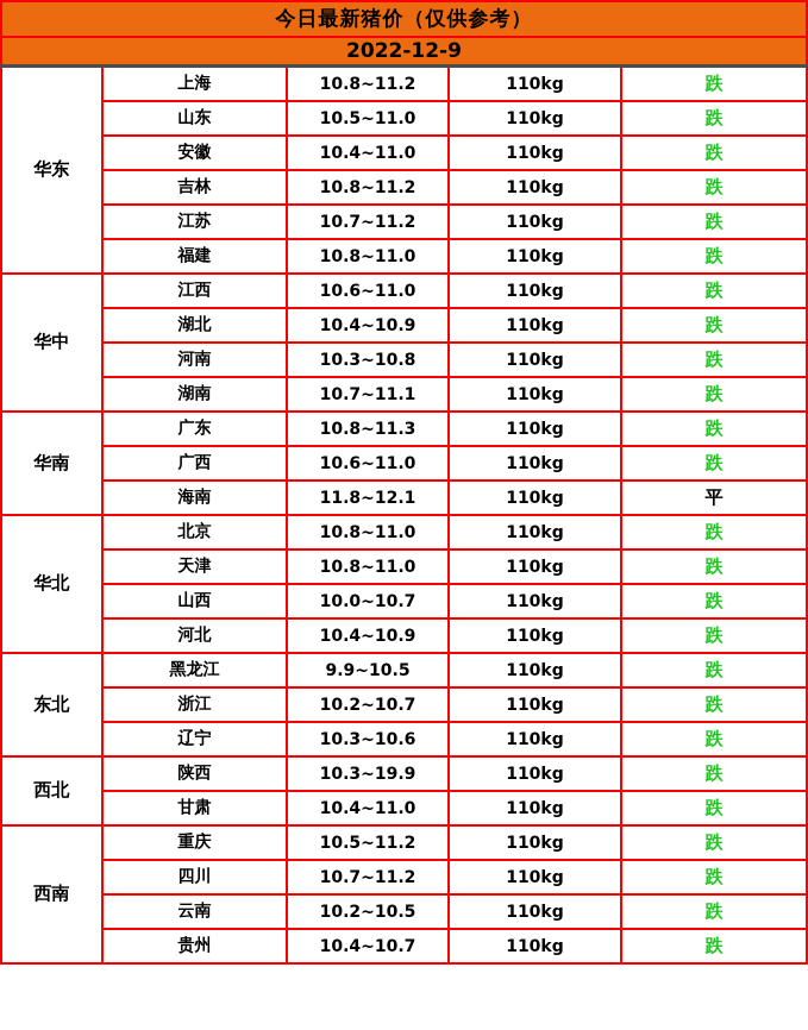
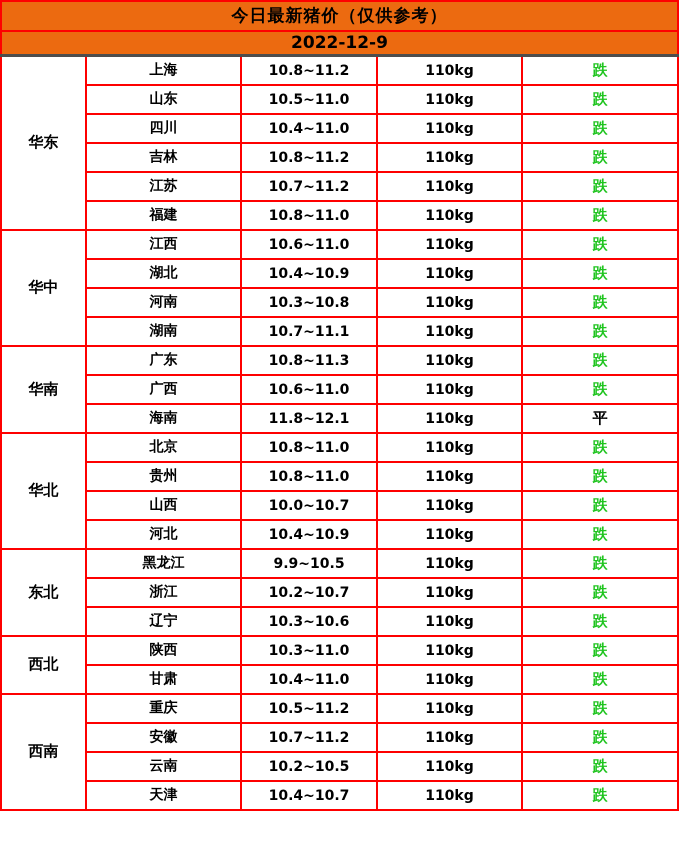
  今日最新猪价（仅供参考）
  2022-12-9
  华东	上海	10.8~11.2	110kg	跌
  山东	10.5~11.0	110kg	跌
- 安徽	10.4~11.0	110kg	跌
+ 四川	10.4~11.0	110kg	跌
  吉林	10.8~11.2	110kg	跌
  江苏	10.7~11.2	110kg	跌
  福建	10.8~11.0	110kg	跌
  华中	江西	10.6~11.0	110kg	跌
  湖北	10.4~10.9	110kg	跌
  河南	10.3~10.8	110kg	跌
  湖南	10.7~11.1	110kg	跌
  华南	广东	10.8~11.3	110kg	跌
  广西	10.6~11.0	110kg	跌
  海南	11.8~12.1	110kg	平
  华北	北京	10.8~11.0	110kg	跌
- 天津	10.8~11.0	110kg	跌
+ 贵州	10.8~11.0	110kg	跌
  山西	10.0~10.7	110kg	跌
  河北	10.4~10.9	110kg	跌
  东北	黑龙江	9.9~10.5	110kg	跌
  浙江	10.2~10.7	110kg	跌
  辽宁	10.3~10.6	110kg	跌
- 西北	陕西	10.3~19.9	110kg	跌
+ 西北	陕西	10.3~11.0	110kg	跌
  甘肃	10.4~11.0	110kg	跌
  西南	重庆	10.5~11.2	110kg	跌
- 四川	10.7~11.2	110kg	跌
+ 安徽	10.7~11.2	110kg	跌
  云南	10.2~10.5	110kg	跌
- 贵州	10.4~10.7	110kg	跌
+ 天津	10.4~10.7	110kg	跌
